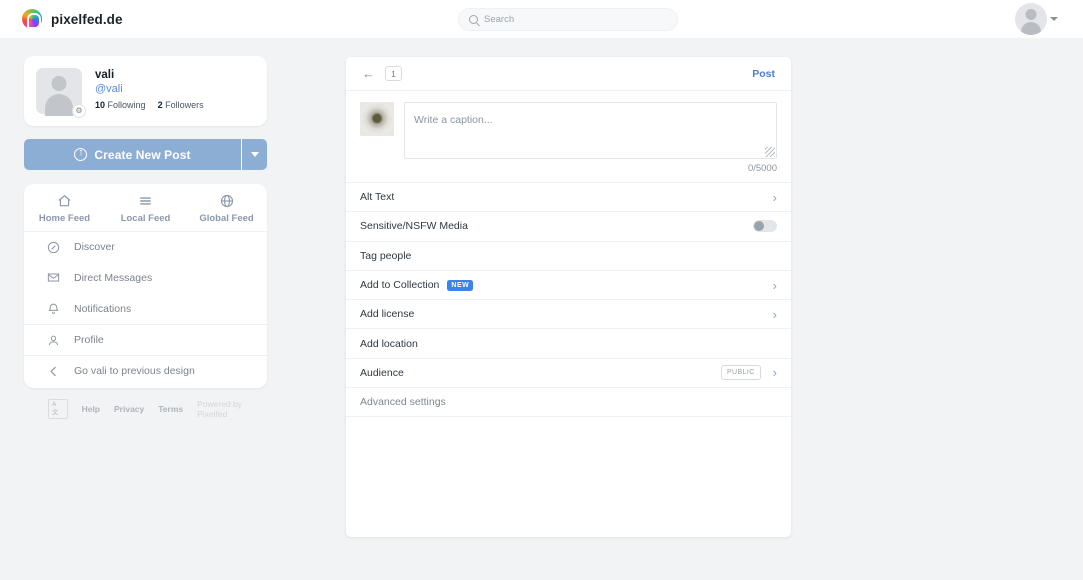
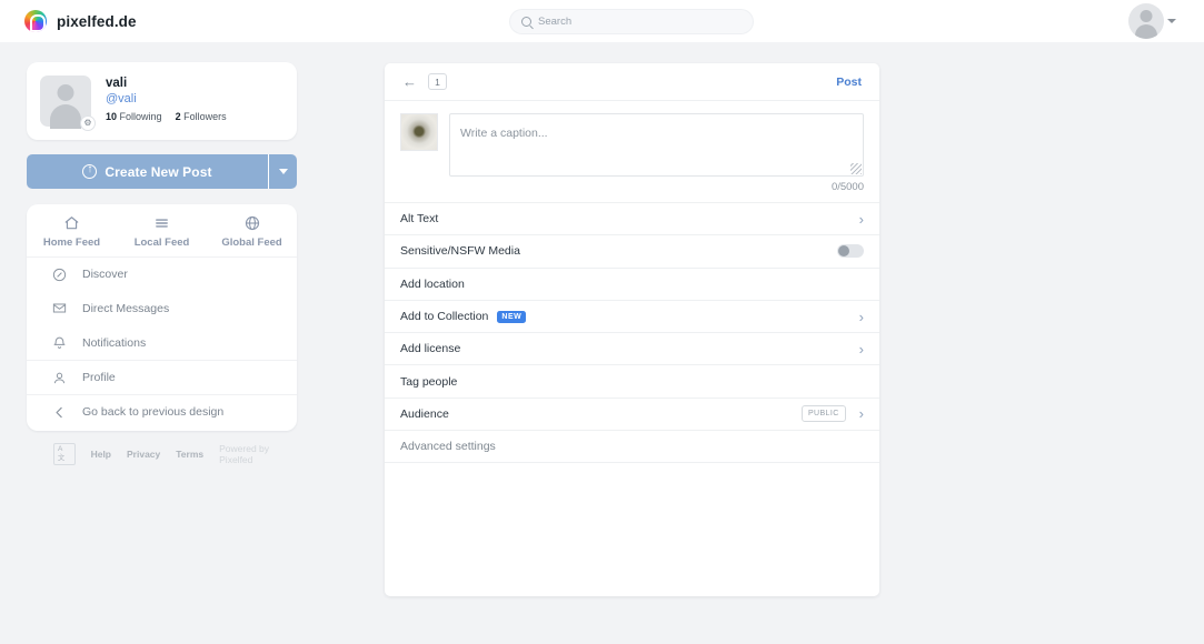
  pixelfed.de
  Search
  ⚙
  vali
  @vali
  10 Following
  2 Followers
  Create New Post
  Home Feed
  Local Feed
  Global Feed
  Discover
  Direct Messages
  Notifications
  Profile
- Go vali to previous design
+ Go back to previous design
  Help
  Privacy
  Terms
  Powered by Pixelfed
  ←
  1
  Post
  Write a caption...
  0/5000
  Alt Text
  ›
  Sensitive/NSFW Media
- Tag people
+ Add location
  Add to Collection
  ›
  Add license
  ›
- Add location
+ Tag people
  Audience
  ›
  Advanced settings
